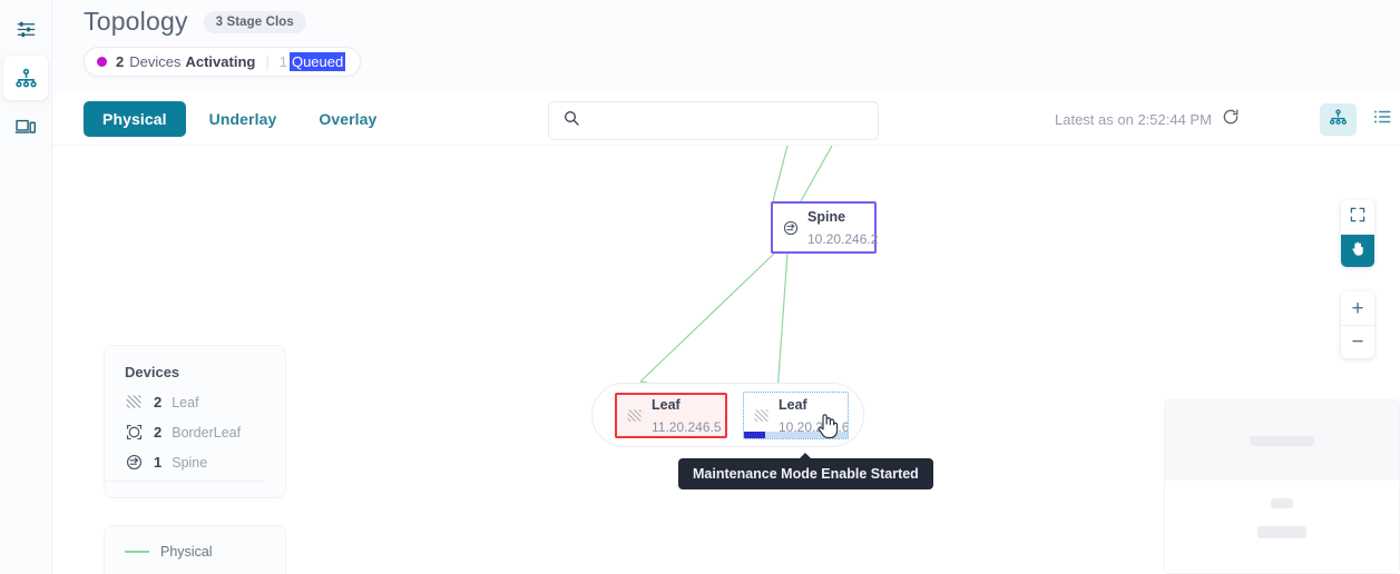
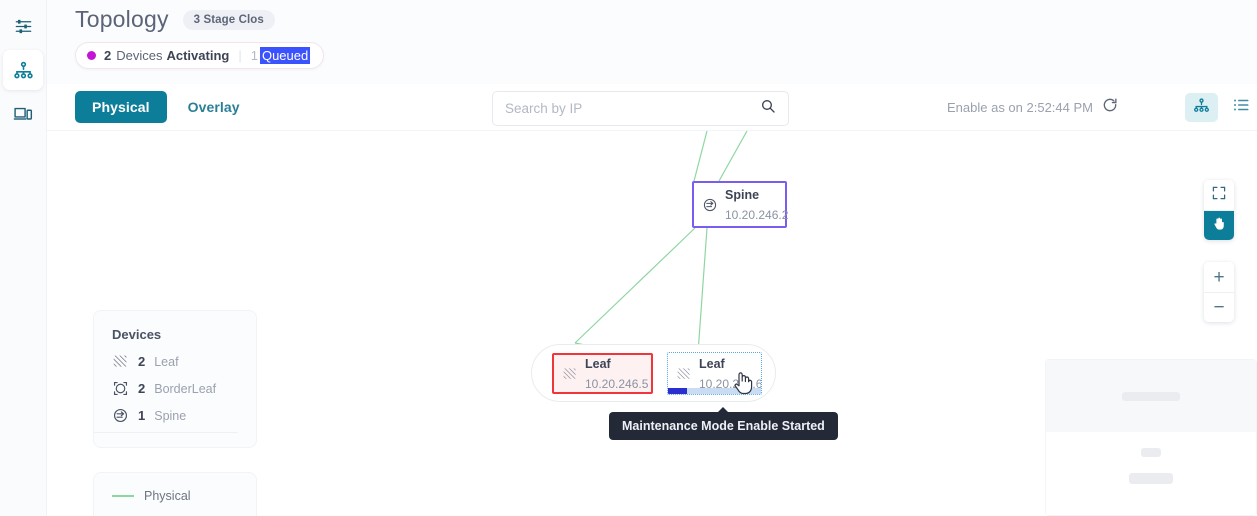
  Topology
  3 Stage Clos
  2
  Devices
  Activating
  1
  Queued
  Physical
- Underlay
  Overlay
+ Search by IP
- Latest as on 2:52:44 PM
+ Enable as on 2:52:44 PM
  Devices
  2
  Leaf
  2
  BorderLeaf
  1
  Spine
  Physical
  Spine
  10.20.246.2
  Leaf
- 11.20.246.5
+ 10.20.246.5
  Leaf
  10.20.2.6
  Maintenance Mode Enable Started
  +
  −
